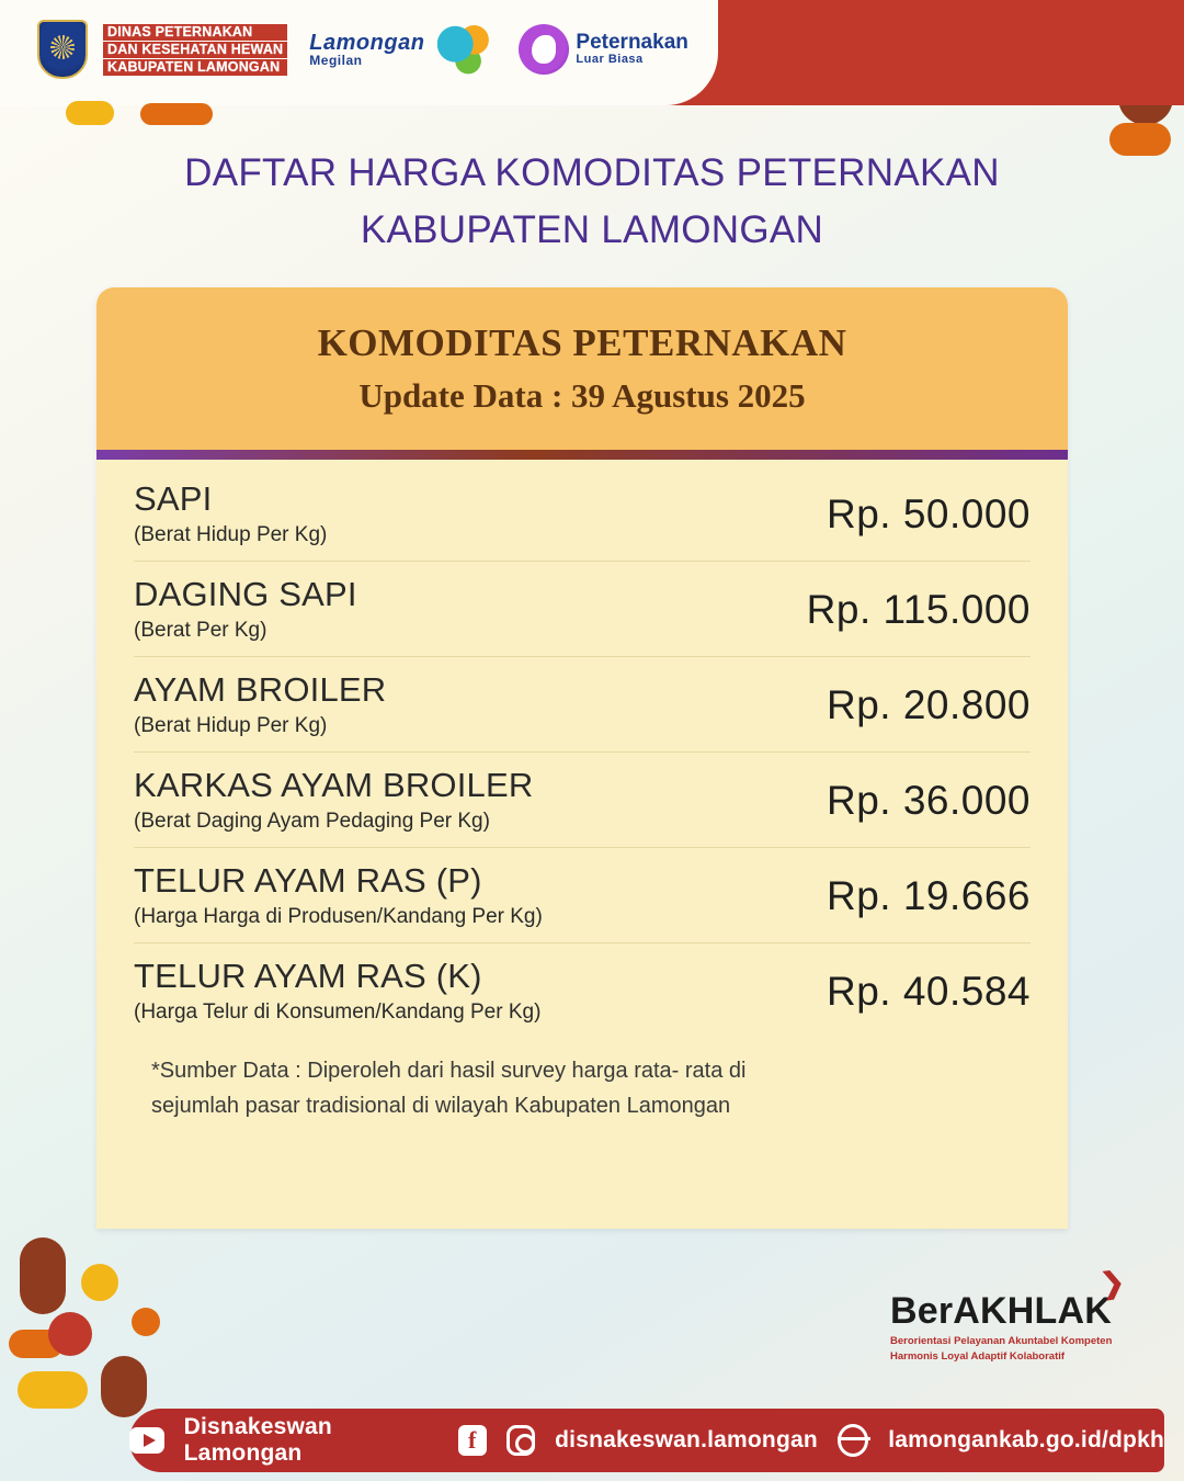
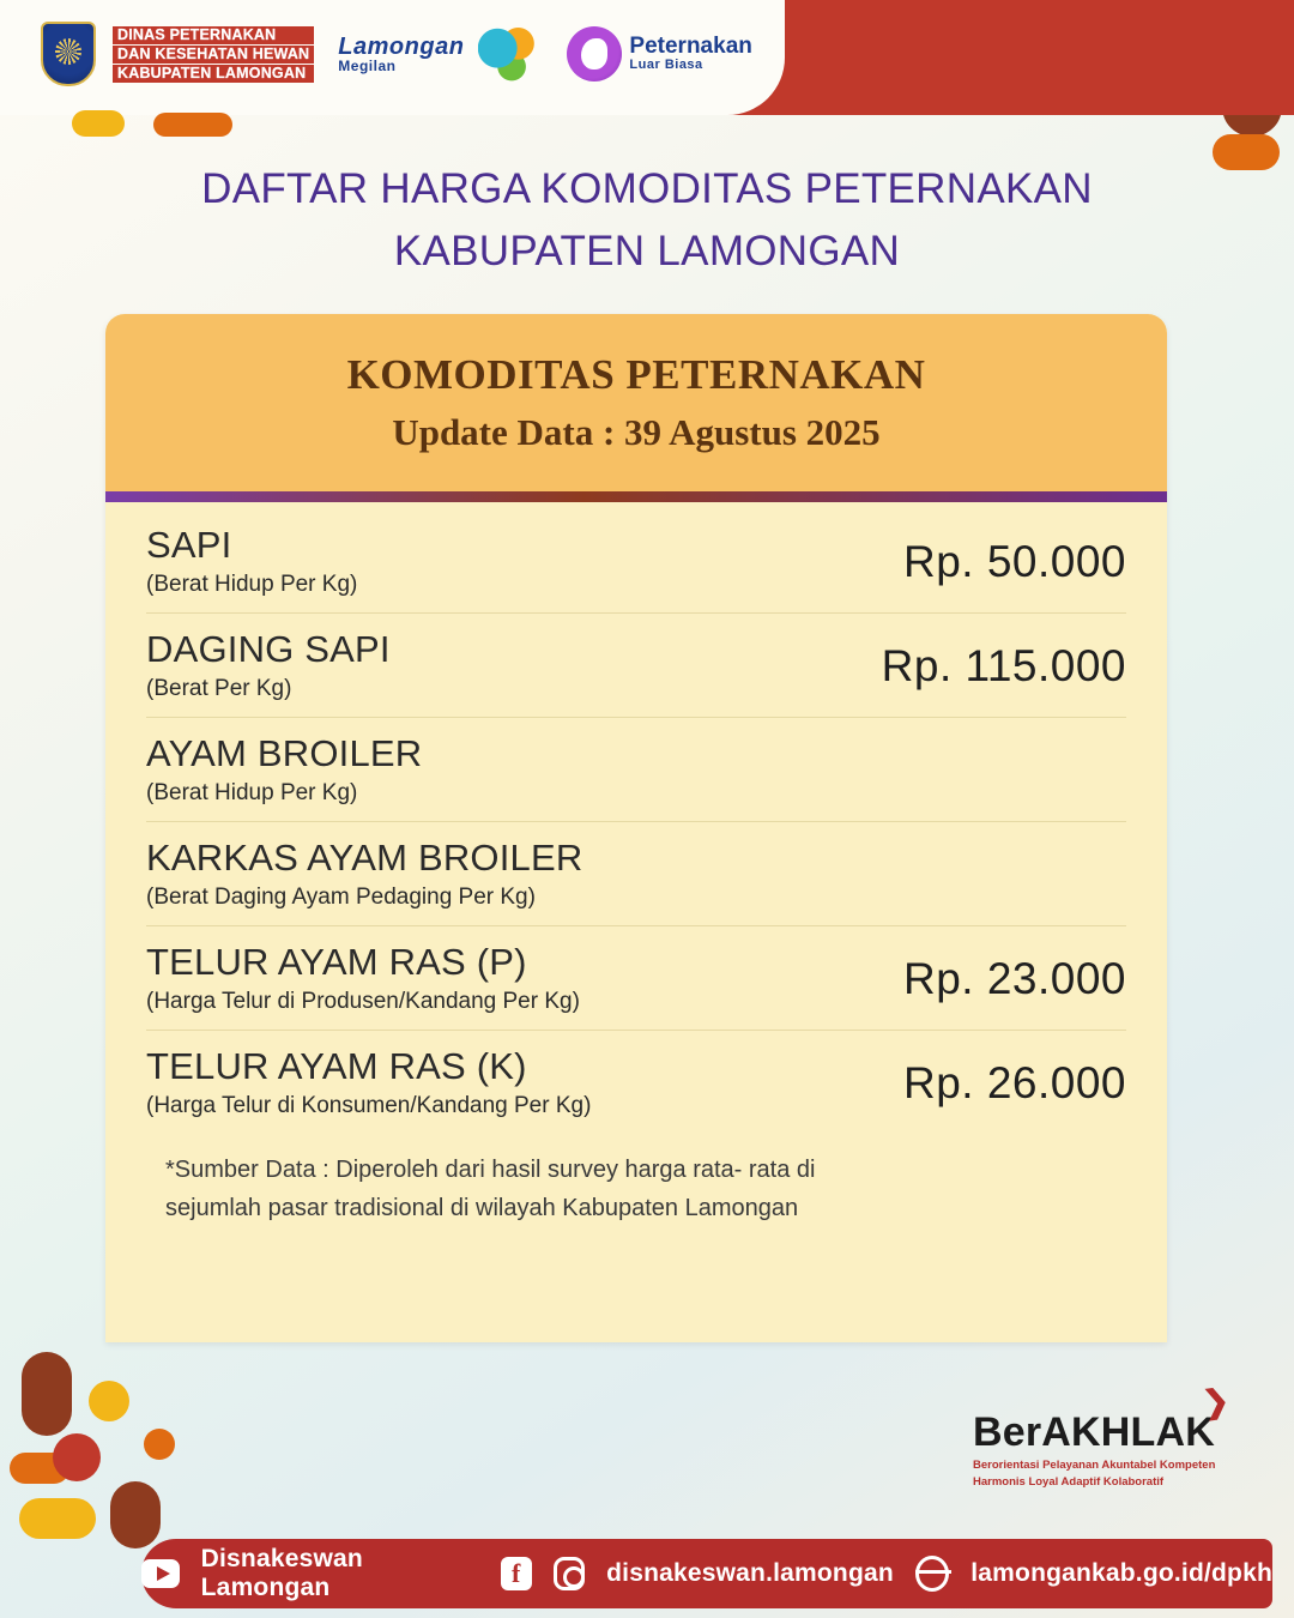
  DINAS PETERNAKAN
  DAN KESEHATAN HEWAN
  KABUPATEN LAMONGAN
  Lamongan
  Megilan
  Peternakan
  Luar Biasa
  DAFTAR HARGA KOMODITAS PETERNAKAN
  KABUPATEN LAMONGAN
  KOMODITAS PETERNAKAN
  Update Data : 39 Agustus 2025
  SAPI
  (Berat Hidup Per Kg)
  Rp. 50.000
  DAGING SAPI
  (Berat Per Kg)
  Rp. 115.000
  AYAM BROILER
  (Berat Hidup Per Kg)
- Rp. 20.800
  KARKAS AYAM BROILER
  (Berat Daging Ayam Pedaging Per Kg)
- Rp. 36.000
  TELUR AYAM RAS (P)
- (Harga Harga di Produsen/Kandang Per Kg)
+ (Harga Telur di Produsen/Kandang Per Kg)
- Rp. 19.666
+ Rp. 23.000
  TELUR AYAM RAS (K)
  (Harga Telur di Konsumen/Kandang Per Kg)
- Rp. 40.584
+ Rp. 26.000
  *Sumber Data : Diperoleh dari hasil survey harga rata- rata di
  sejumlah pasar tradisional di wilayah Kabupaten Lamongan
  BerAKHLAK
  Berorientasi Pelayanan Akuntabel Kompeten
  Harmonis Loyal Adaptif Kolaboratif
  Disnakeswan Lamongan
  f
  disnakeswan.lamongan
  lamongankab.go.id/dpkh
